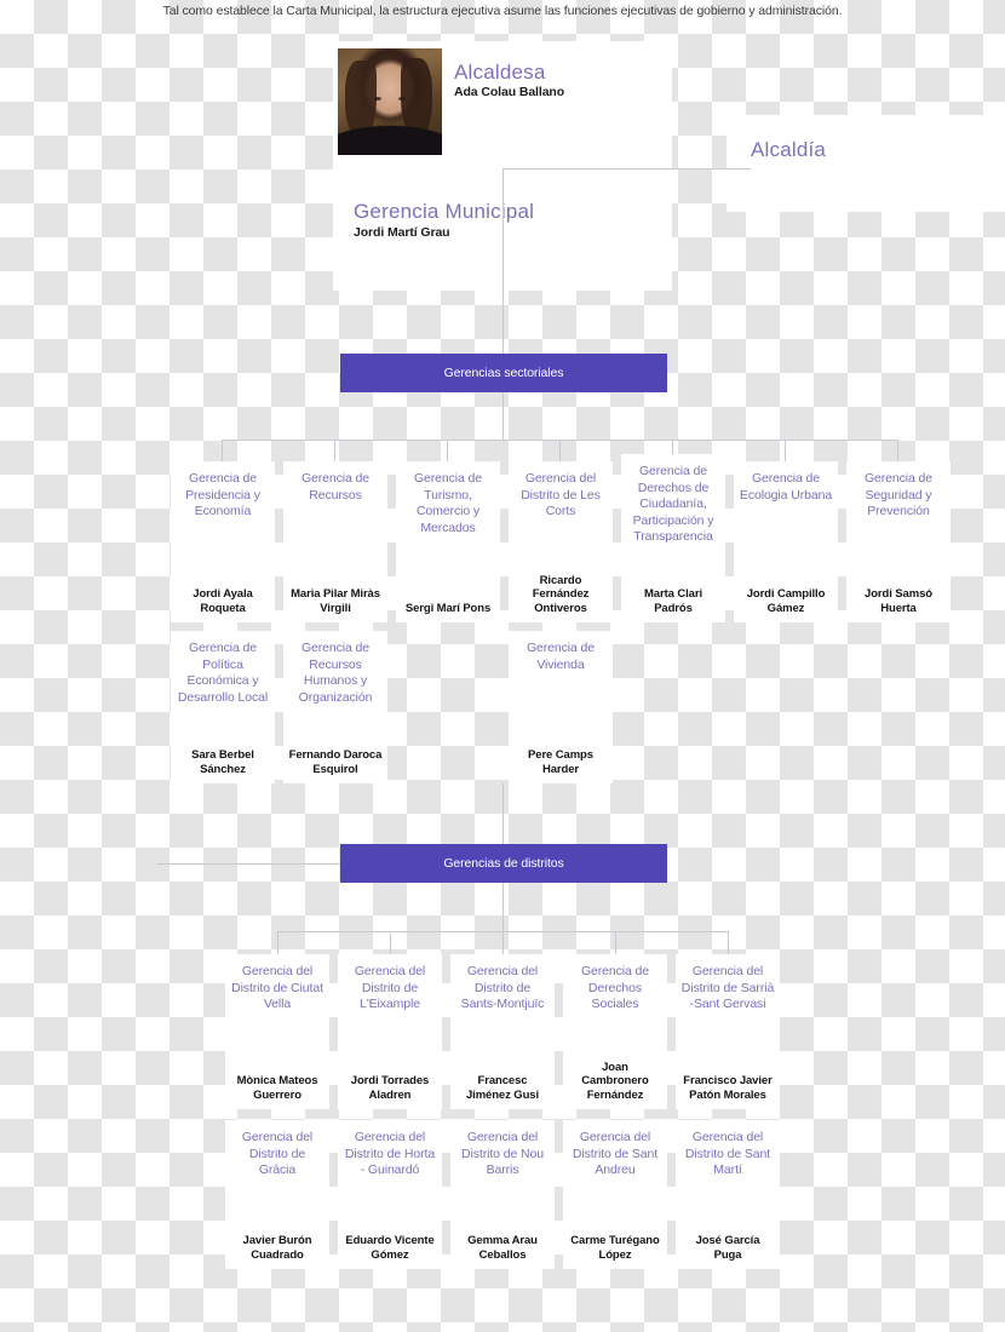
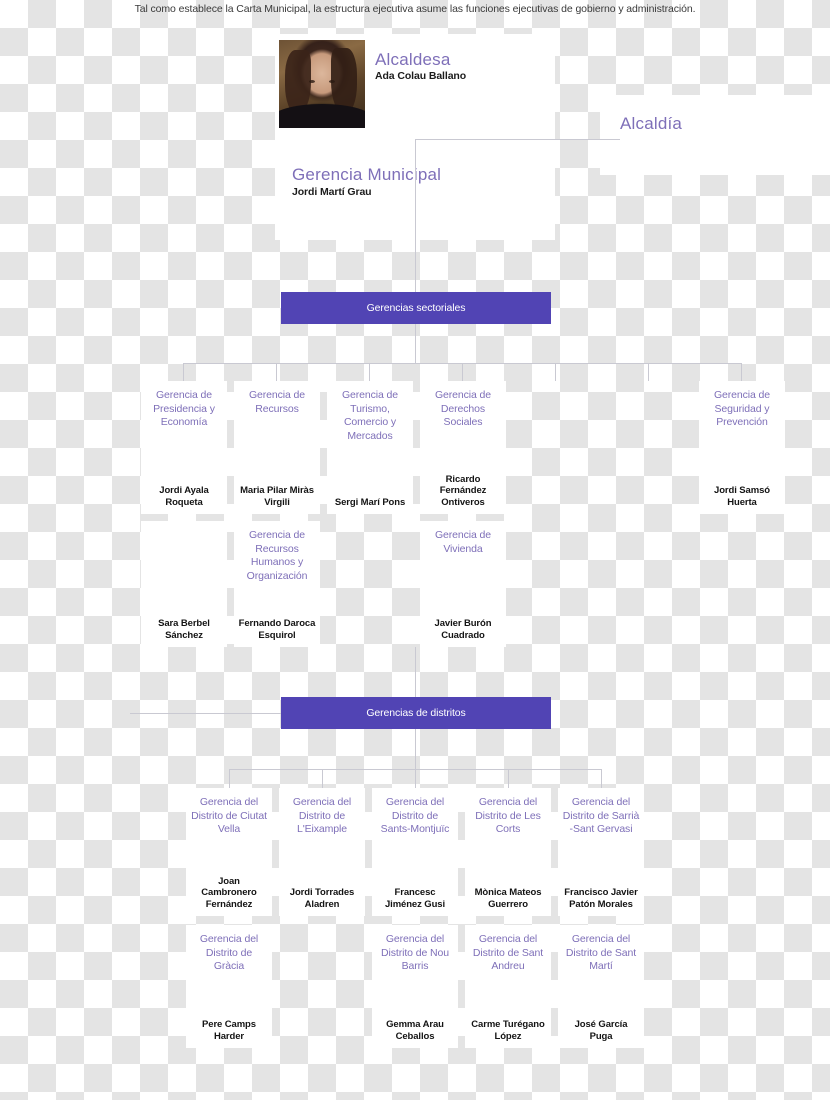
  Tal como establece la Carta Municipal, la estructura ejecutiva asume las funciones ejecutivas de gobierno y administración.
  Alcaldesa
  Ada Colau Ballano
  Gerencia Municpal
  Jordi Martí Grau
  Alcaldía
  Gerencias sectoriales
  Gerencia de Presidencia y Economía
  Jordi Ayala Roqueta
  Gerencia de Recursos
  Maria Pilar Miràs Virgili
  Gerencia de Turismo, Comercio y Mercados
  Sergi Marí Pons
- Gerencia del Distrito de Les Corts
+ Gerencia de Derechos Sociales
  Ricardo Fernández Ontiveros
- Gerencia de Derechos de Ciudadanía, Participación y Transparencia
- Marta Clari Padrós
- Gerencia de Ecologia Urbana
- Jordi Campillo Gámez
  Gerencia de Seguridad y Prevención
  Jordi Samsó Huerta
- Gerencia de Política Económica y Desarrollo Local
  Sara Berbel Sánchez
  Gerencia de Recursos Humanos y Organización
  Fernando Daroca Esquirol
  Gerencia de Vivienda
- Pere Camps Harder
+ Javier Burón Cuadrado
  Gerencias de distritos
  Gerencia del Distrito de Ciutat Vella
- Mònica Mateos Guerrero
+ Joan Cambronero Fernández
  Gerencia del Distrito de L'Eixample
  Jordi Torrades Aladren
  Gerencia del Distrito de Sants-Montjuïc
  Francesc Jiménez Gusi
- Gerencia de Derechos Sociales
+ Gerencia del Distrito de Les Corts
- Joan Cambronero Fernández
+ Mònica Mateos Guerrero
  Gerencia del Distrito de Sarrià -Sant Gervasi
  Francisco Javier Patón Morales
  Gerencia del Distrito de Gràcia
- Javier Burón Cuadrado
+ Pere Camps Harder
- Gerencia del Distrito de Horta - Guinardó
- Eduardo Vicente Gómez
  Gerencia del Distrito de Nou Barris
  Gemma Arau Ceballos
  Gerencia del Distrito de Sant Andreu
  Carme Turégano López
  Gerencia del Distrito de Sant Martí
  José García Puga
